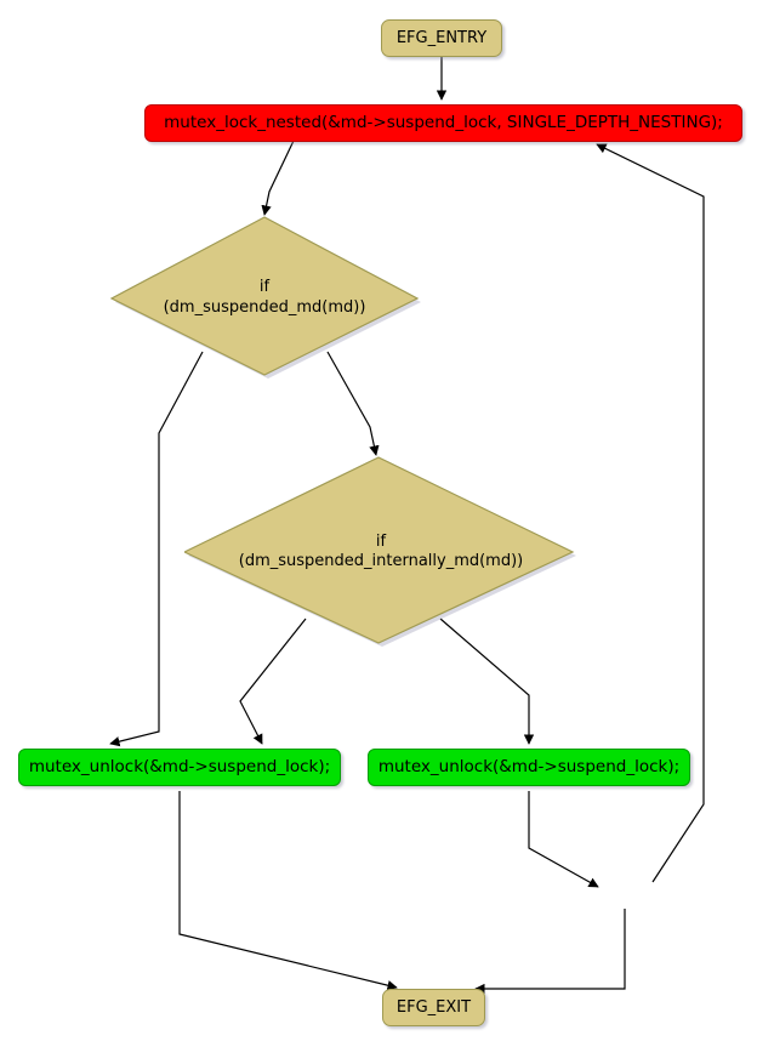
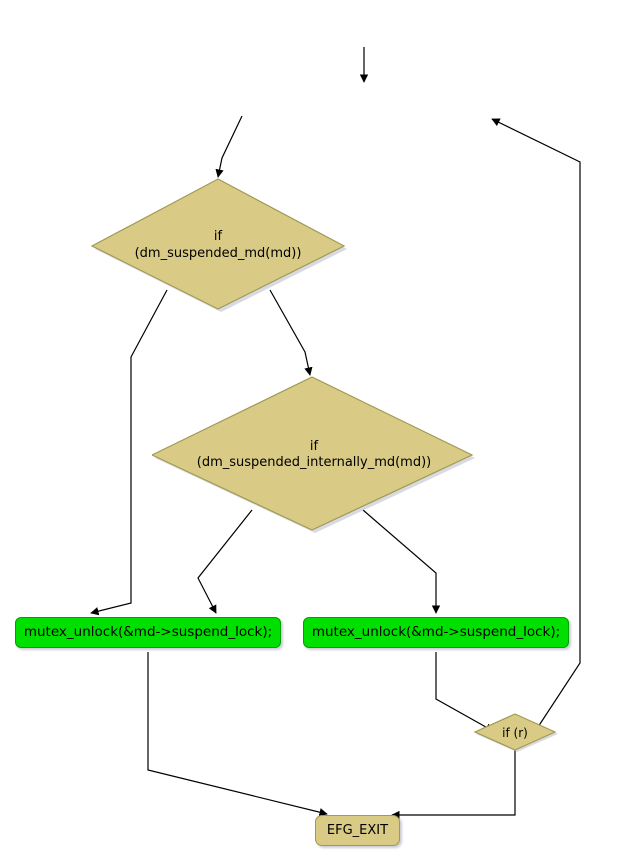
- EFG_ENTRY
- mutex_lock_nested(&md->suspend_lock, SINGLE_DEPTH_NESTING);
  if
  (dm_suspended_md(md))
  if
  (dm_suspended_internally_md(md))
  mutex_unlock(&md->suspend_lock);
  mutex_unlock(&md->suspend_lock);
+ if (r)
  EFG_EXIT
